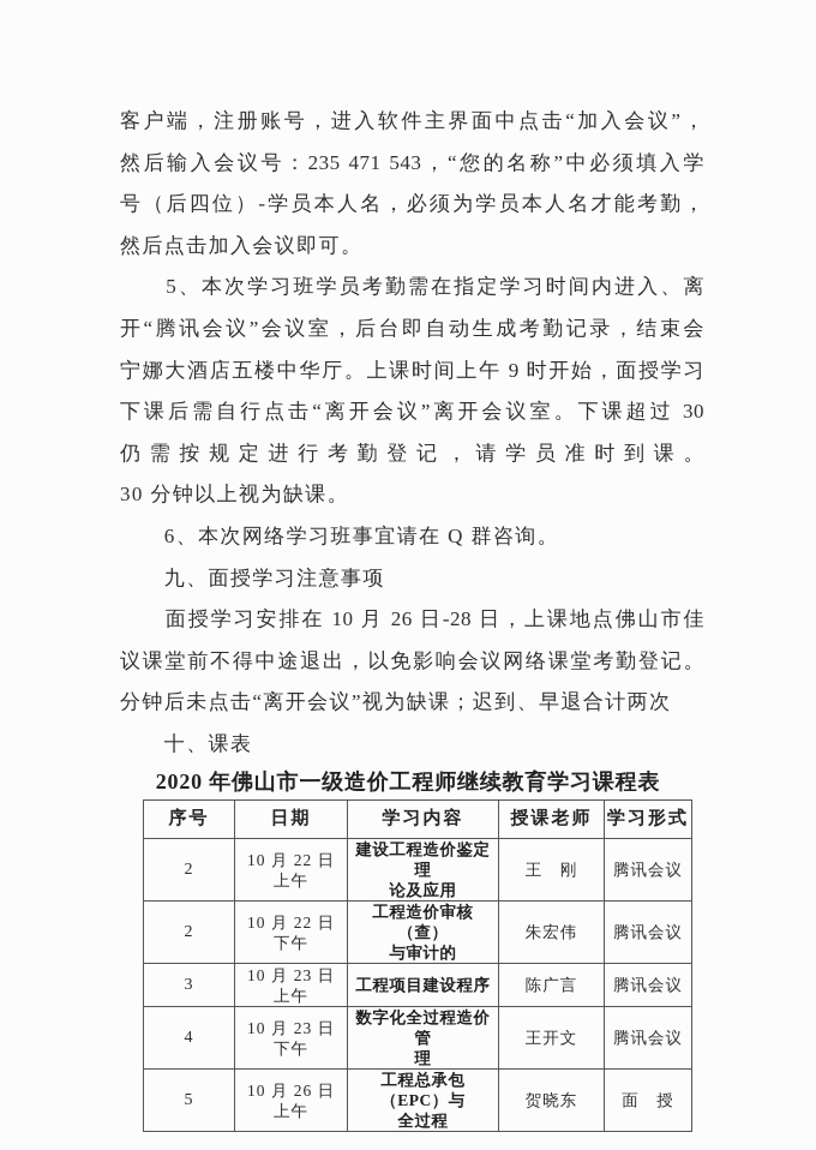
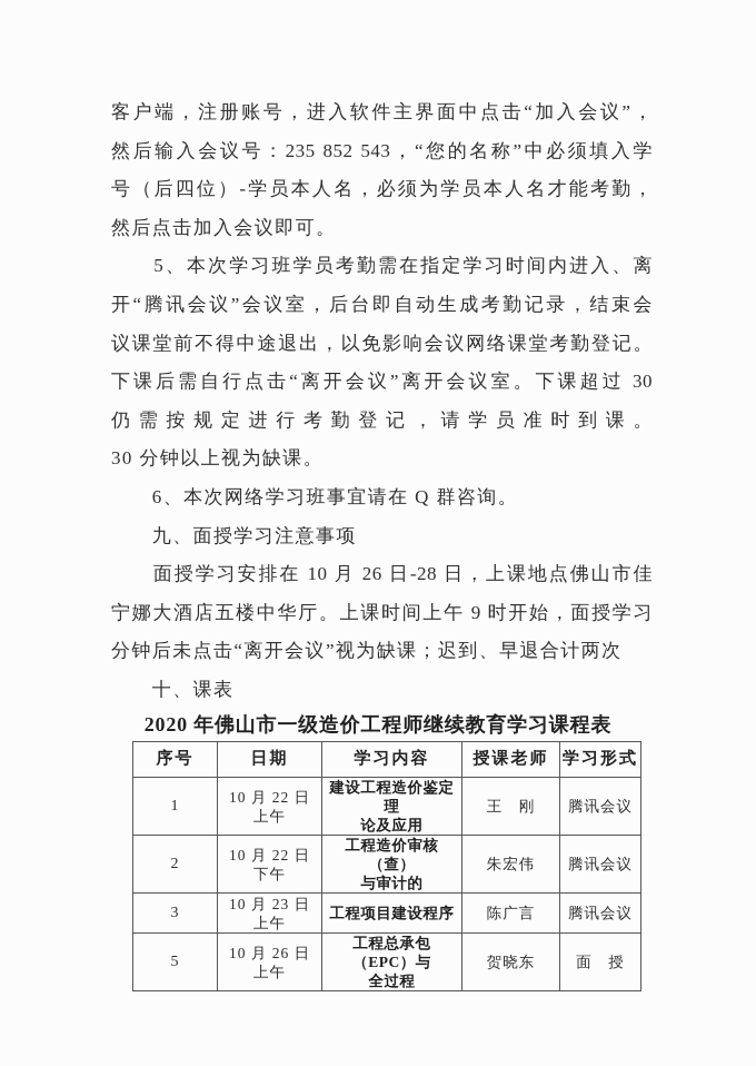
  客户端，注册账号，进入软件主界面中点击“加入会议”，
- 然后输入会议号：235 471 543，“您的名称”中必须填入学
+ 然后输入会议号：235 852 543，“您的名称”中必须填入学
  号（后四位）-学员本人名，必须为学员本人名才能考勤，
  然后点击加入会议即可。
  5、本次学习班学员考勤需在指定学习时间内进入、离
  开“腾讯会议”会议室，后台即自动生成考勤记录，结束会
- 宁娜大酒店五楼中华厅。上课时间上午 9 时开始，面授学习
+ 议课堂前不得中途退出，以免影响会议网络课堂考勤登记。
  下课后需自行点击“离开会议”离开会议室。下课超过 30
  仍需按规定进行考勤登记，请学员准时到课。
  30 分钟以上视为缺课。
  6、本次网络学习班事宜请在 Q 群咨询。
  九、面授学习注意事项
  面授学习安排在 10 月 26 日-28 日，上课地点佛山市佳
- 议课堂前不得中途退出，以免影响会议网络课堂考勤登记。
+ 宁娜大酒店五楼中华厅。上课时间上午 9 时开始，面授学习
  分钟后未点击“离开会议”视为缺课；迟到、早退合计两次
  十、课表
  2020 年佛山市一级造价工程师继续教育学习课程表
  序号	日期	学习内容	授课老师	学习形式
- 2	10 月 22 日 上午	建设工程造价鉴定理 论及应用	王 刚	腾讯会议
+ 1	10 月 22 日 上午	建设工程造价鉴定理 论及应用	王 刚	腾讯会议
  2	10 月 22 日 下午	工程造价审核（查） 与审计的	朱宏伟	腾讯会议
  3	10 月 23 日 上午	工程项目建设程序	陈广言	腾讯会议
- 4	10 月 23 日 下午	数字化全过程造价管 理	王开文	腾讯会议
  5	10 月 26 日 上午	工程总承包（EPC）与 全过程	贺晓东	面 授
